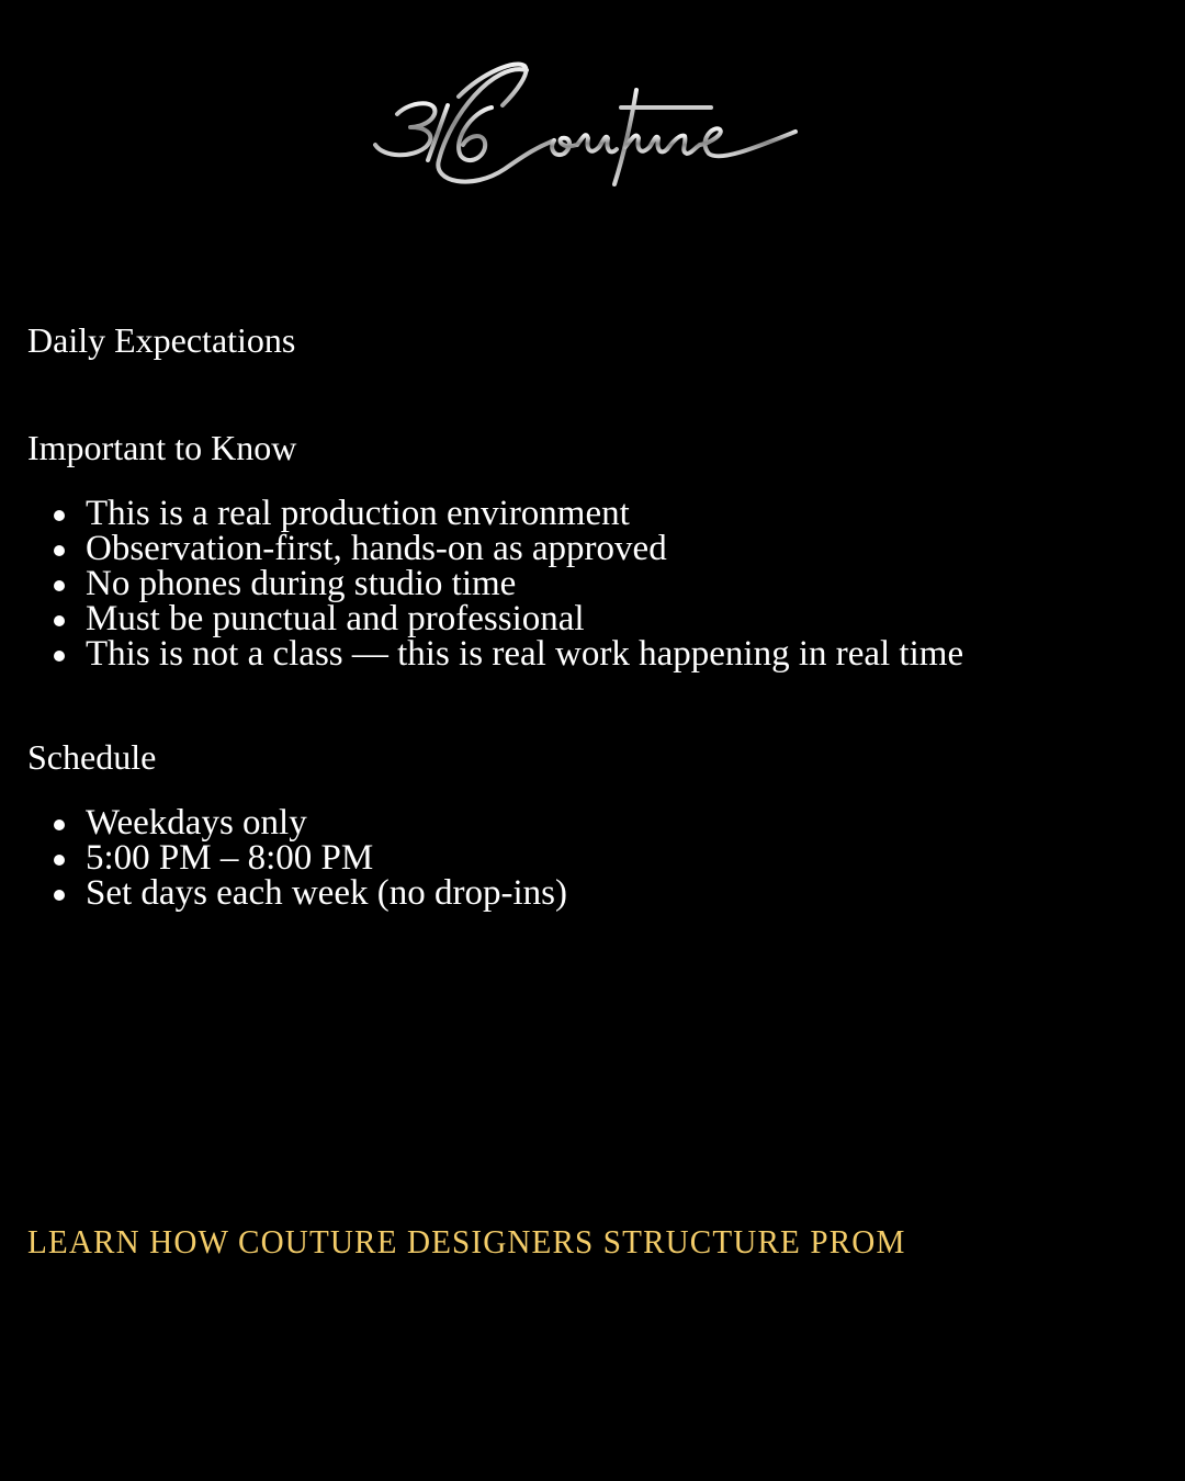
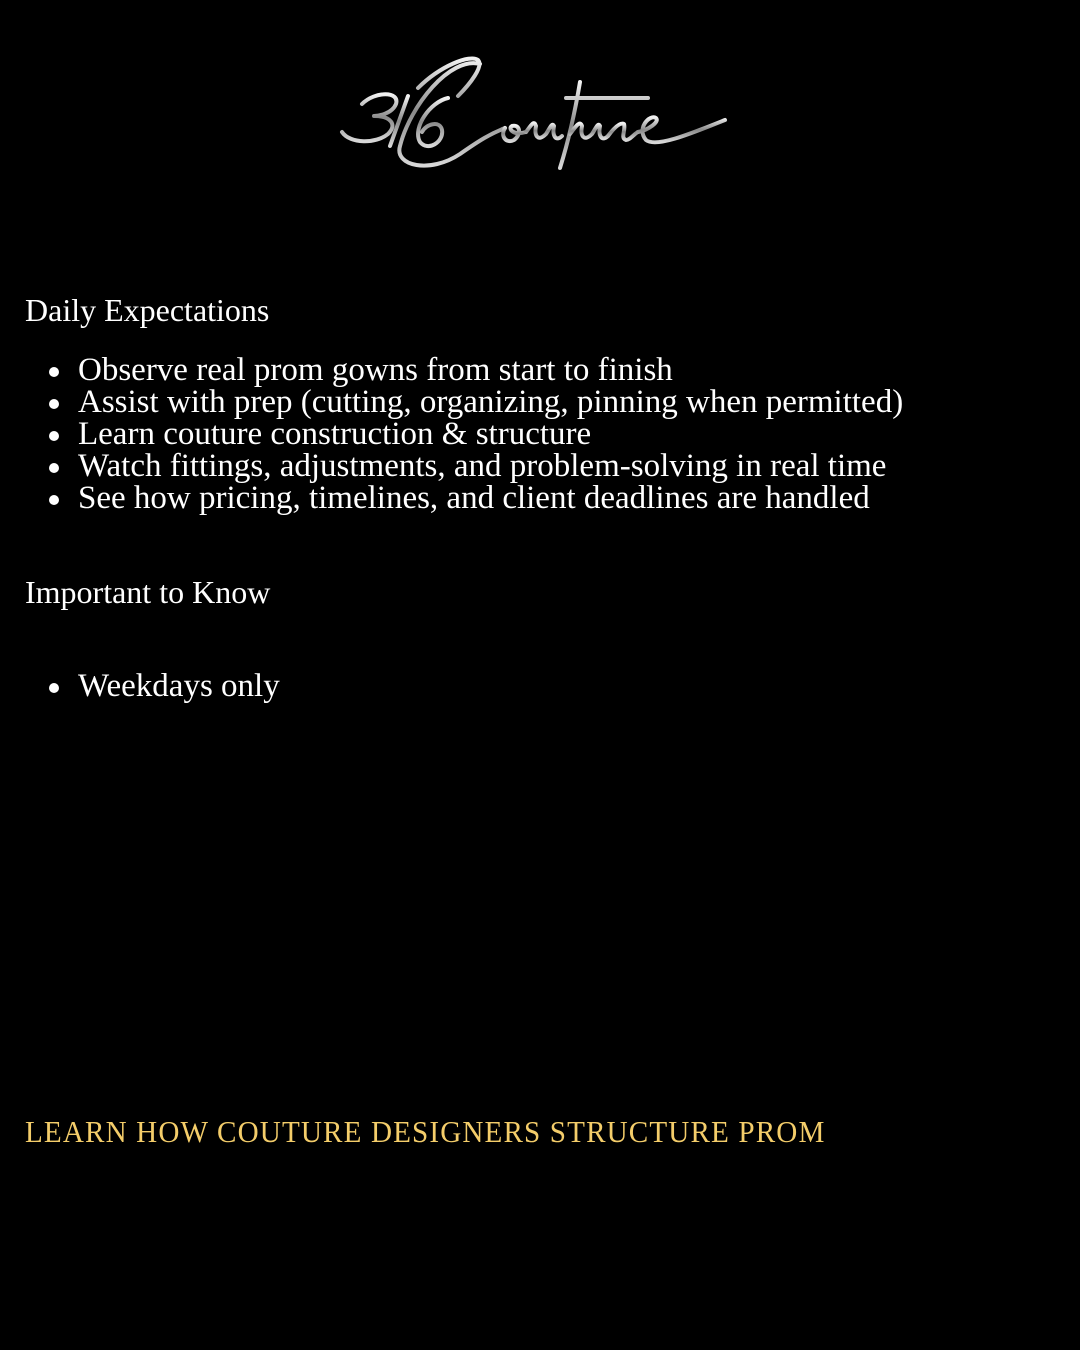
  Daily Expectations
+ Observe real prom gowns from start to finish
+ Assist with prep (cutting, organizing, pinning when permitted)
+ Learn couture construction & structure
+ Watch fittings, adjustments, and problem-solving in real time
+ See how pricing, timelines, and client deadlines are handled
  Important to Know
- This is a real production environment
- Observation-first, hands-on as approved
- No phones during studio time
- Must be punctual and professional
- This is not a class — this is real work happening in real time
- Schedule
  Weekdays only
- 5:00 PM – 8:00 PM
- Set days each week (no drop-ins)
  LEARN HOW COUTURE DESIGNERS STRUCTURE PROM
